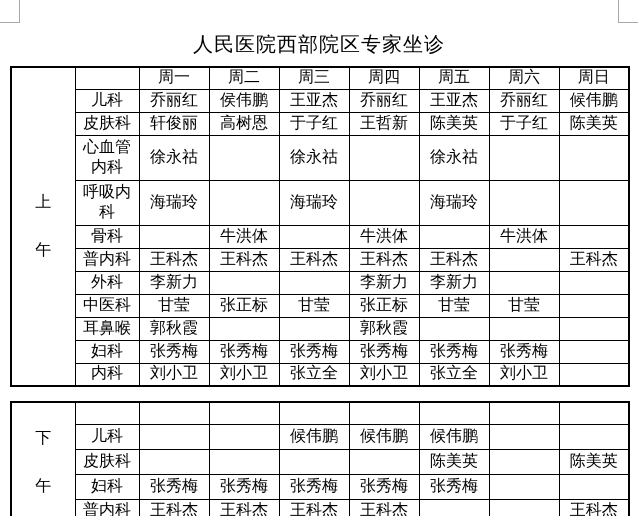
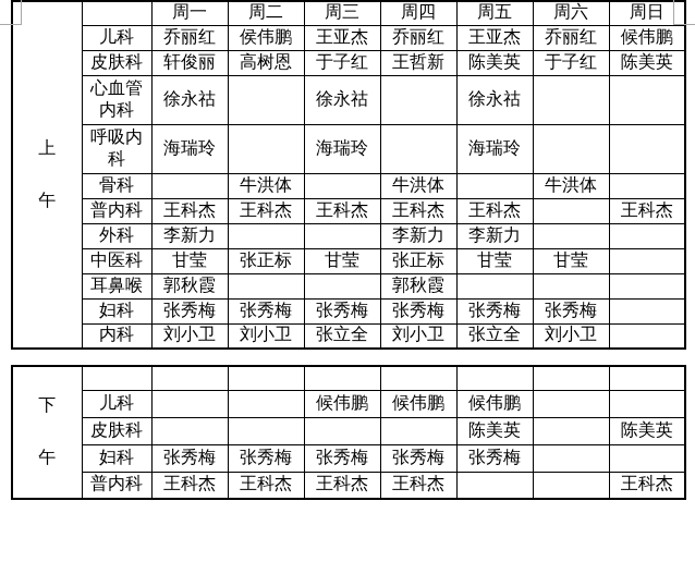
- 人民医院西部院区专家坐诊
  上午		周一	周二	周三	周四	周五	周六	周日
  儿科	乔丽红	侯伟鹏	王亚杰	乔丽红	王亚杰	乔丽红	候伟鹏
  皮肤科	轩俊丽	高树恩	于子红	王哲新	陈美英	于子红	陈美英
  心血管内科	徐永祜		徐永祜		徐永祜
  呼吸内科	海瑞玲		海瑞玲		海瑞玲
  骨科		牛洪体		牛洪体		牛洪体
  普内科	王科杰	王科杰	王科杰	王科杰	王科杰		王科杰
  外科	李新力			李新力	李新力
  中医科	甘莹	张正标	甘莹	张正标	甘莹	甘莹
  耳鼻喉	郭秋霞			郭秋霞
  妇科	张秀梅	张秀梅	张秀梅	张秀梅	张秀梅	张秀梅
  内科	刘小卫	刘小卫	张立全	刘小卫	张立全	刘小卫
  下午
  儿科			候伟鹏	候伟鹏	候伟鹏
  皮肤科					陈美英		陈美英
  妇科	张秀梅	张秀梅	张秀梅	张秀梅	张秀梅
  普内科	王科杰	王科杰	王科杰	王科杰			王科杰
